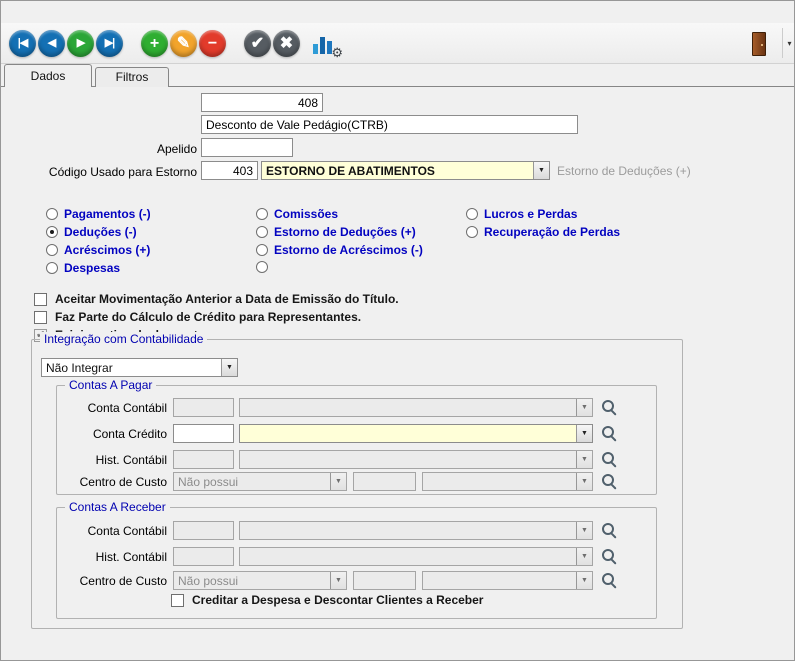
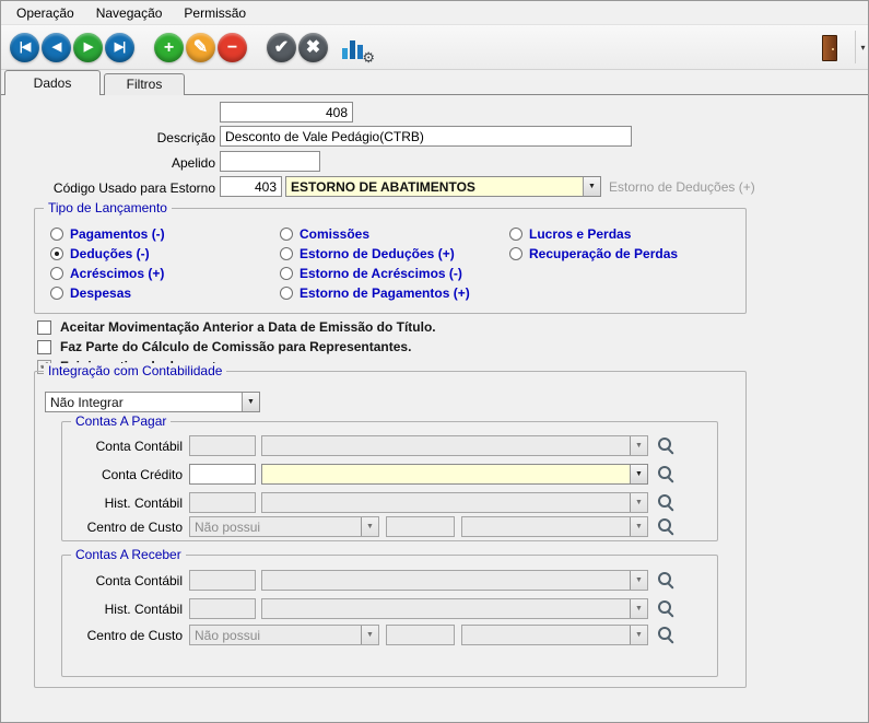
+ Operação
+ Navegação
+ Permissão
  |◀
  ◀
  ▶
  ▶|
  +
  ✎
  −
  ✔
  ✖
  ⚙
  ▾
  Dados
  Filtros
  408
+ Descrição
  Desconto de Vale Pedágio(CTRB)
  Apelido
  Código Usado para Estorno
  403
  ESTORNO DE ABATIMENTOS
  Estorno de Deduções (+)
+ Tipo de Lançamento
  Pagamentos (-)
  Deduções (-)
  Acréscimos (+)
  Despesas
  Comissões
  Estorno de Deduções (+)
  Estorno de Acréscimos (-)
+ Estorno de Pagamentos (+)
  Lucros e Perdas
  Recuperação de Perdas
  Aceitar Movimentação Anterior a Data de Emissão do Título.
- Faz Parte do Cálculo de Crédito para Representantes.
+ Faz Parte do Cálculo de Comissão para Representantes.
  Integração com Contabilidade
  Não Integrar
  Contas A Pagar
  Conta Contábil
  Conta Crédito
  Hist. Contábil
  Centro de Custo
  Não possui
  Contas A Receber
  Conta Contábil
  Hist. Contábil
  Centro de Custo
  Não possui
- Creditar a Despesa e Descontar Clientes a Receber
